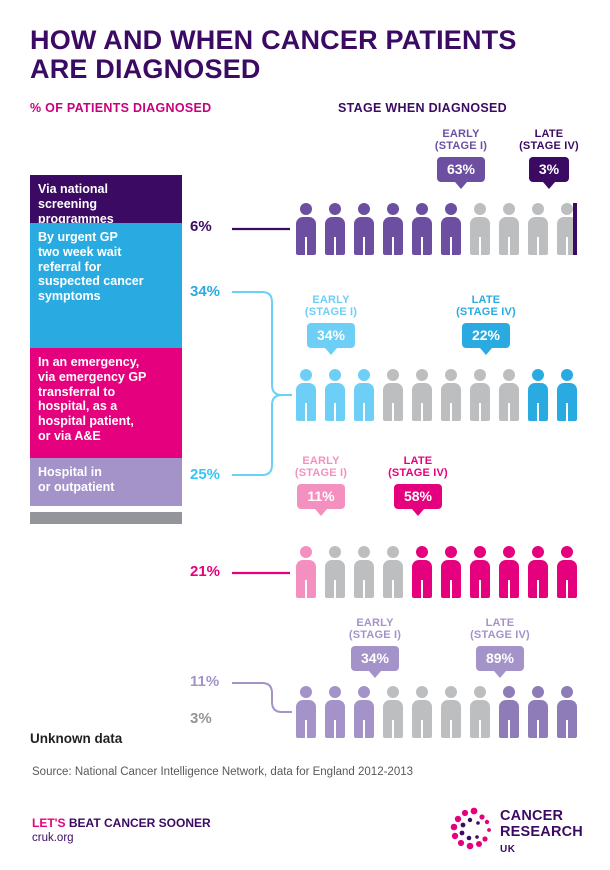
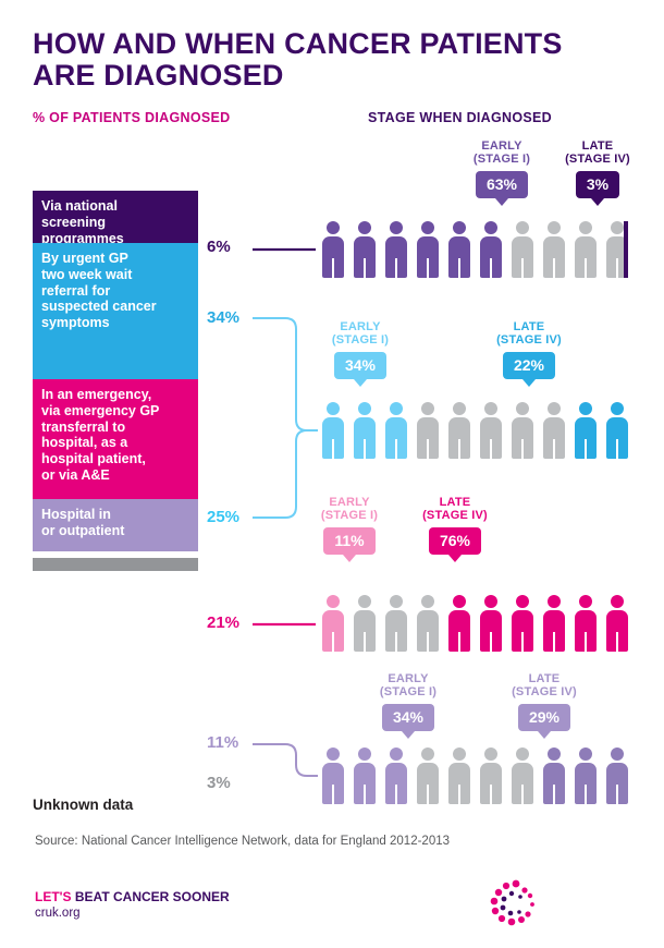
  HOW AND WHEN CANCER PATIENTS ARE DIAGNOSED
  % OF PATIENTS DIAGNOSED
  STAGE WHEN DIAGNOSED
  Via national
  screening programmes
  By urgent GP
  two week wait
  referral for
  suspected cancer
  symptoms
  In an emergency,
  via emergency GP
  transferral to
  hospital, as a
  hospital patient,
  or via A&E
  Hospital in
  or outpatient
  Unknown data
  6%
  34%
  25%
  21%
  11%
  3%
  EARLY
  (STAGE I)
  63%
  LATE
  (STAGE IV)
  3%
  EARLY
  (STAGE I)
  34%
  LATE
  (STAGE IV)
  22%
  EARLY
  (STAGE I)
  11%
  LATE
  (STAGE IV)
- 58%
+ 76%
  EARLY
  (STAGE I)
  34%
  LATE
  (STAGE IV)
- 89%
+ 29%
  Source: National Cancer Intelligence Network, data for England 2012-2013
  LET'S BEAT CANCER SOONER
  cruk.org
- CANCER
- RESEARCH
- UK
